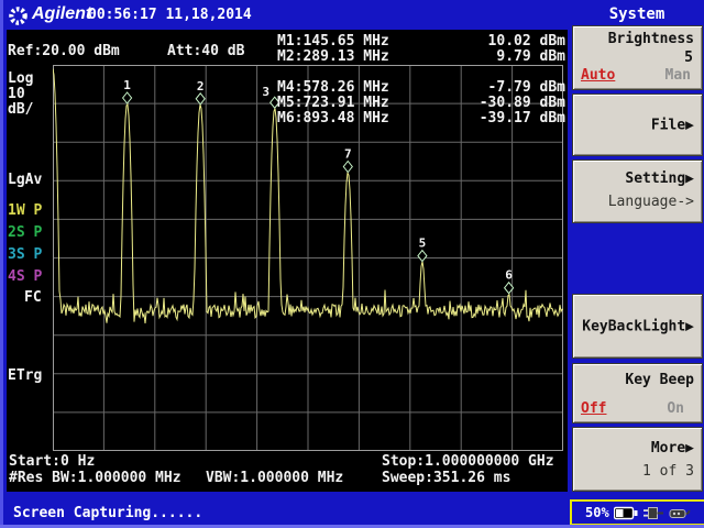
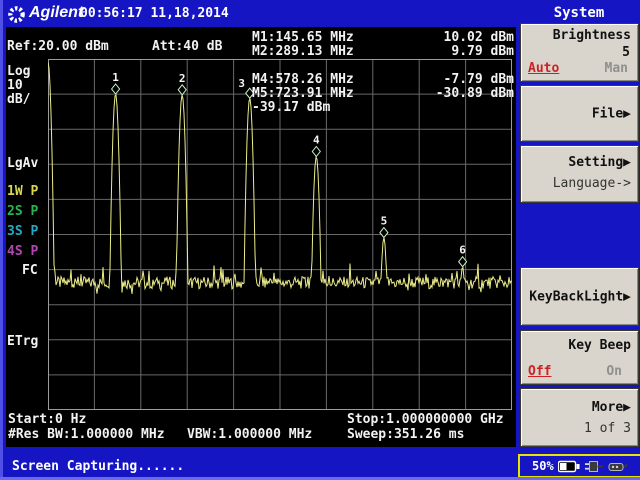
  Agilent
  00:56:17 11,18,2014
  System
  1
  2
  3
- 7
+ 4
  5
  6
  Ref:20.00 dBm
  Att:40 dB
  M1:145.65 MHz
  10.02 dBm
  M2:289.13 MHz
  9.79 dBm
  M4:578.26 MHz
  -7.79 dBm
  M5:723.91 MHz
  -30.89 dBm
- M6:893.48 MHz
  -39.17 dBm
  Log
  10
  dB/
  LgAv
  1W P
  2S P
  3S P
  4S P
  FC
  ETrg
  Start:0 Hz
  Stop:1.000000000 GHz
  #Res BW:1.000000 MHz
  VBW:1.000000 MHz
  Sweep:351.26 ms
  Brightness
  5
  Auto
  Man
  File▶
  Setting▶
  Language->
  KeyBackLight▶
  Key Beep
  Off
  On
  More▶
  1 of 3
  Screen Capturing......
  50%
